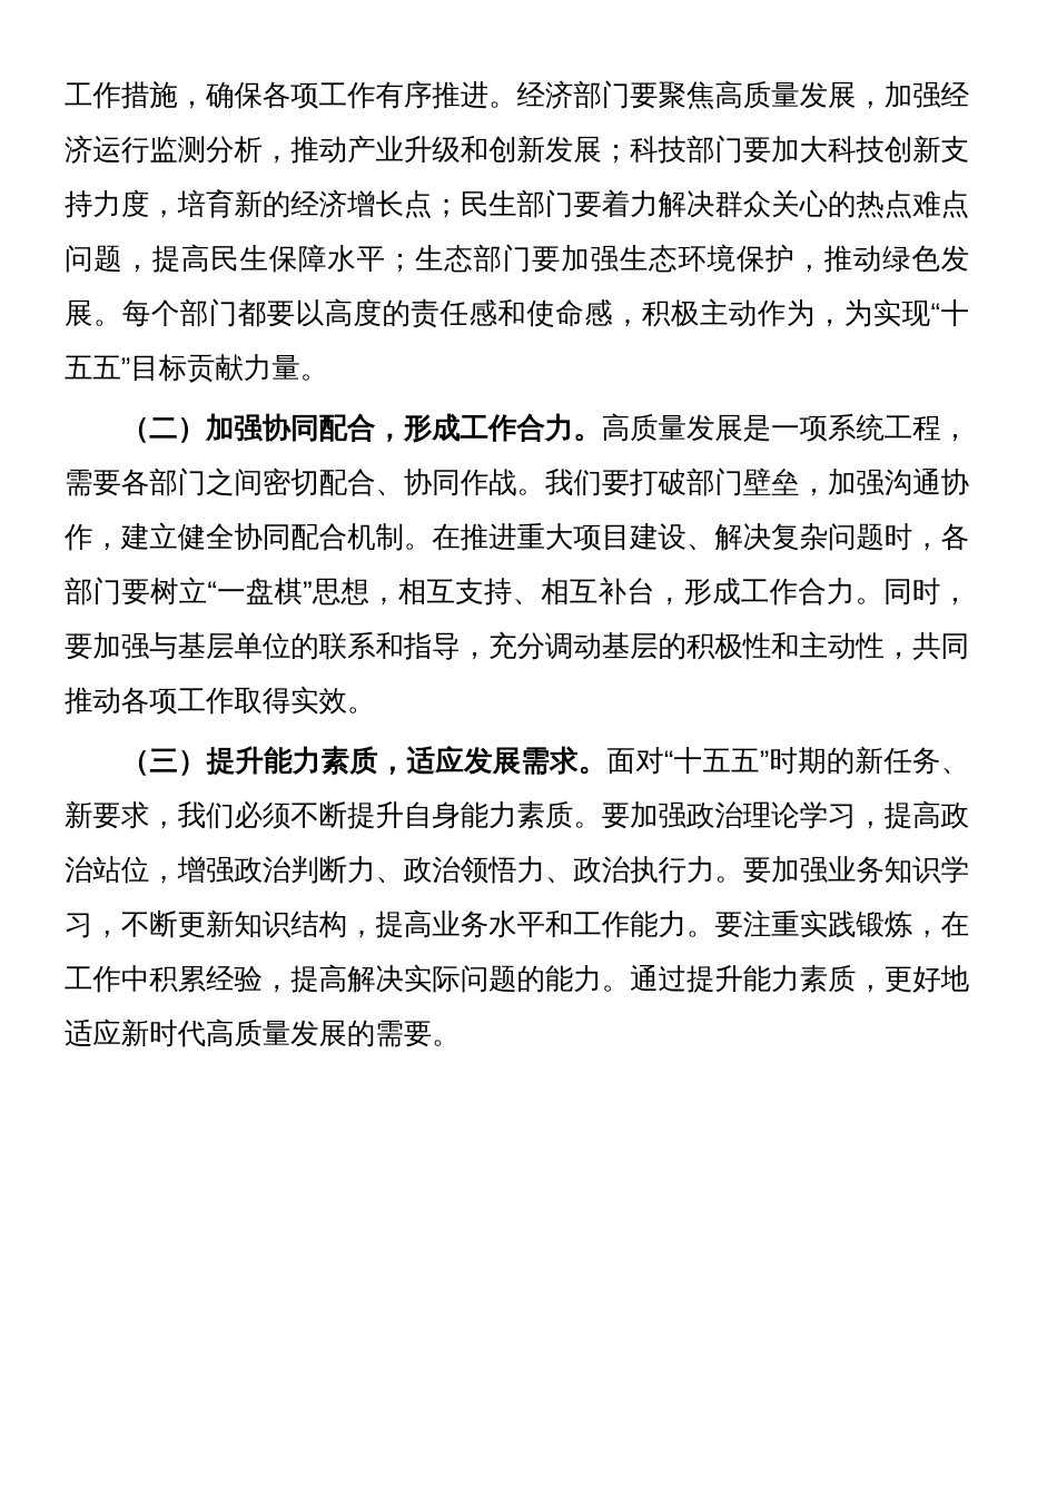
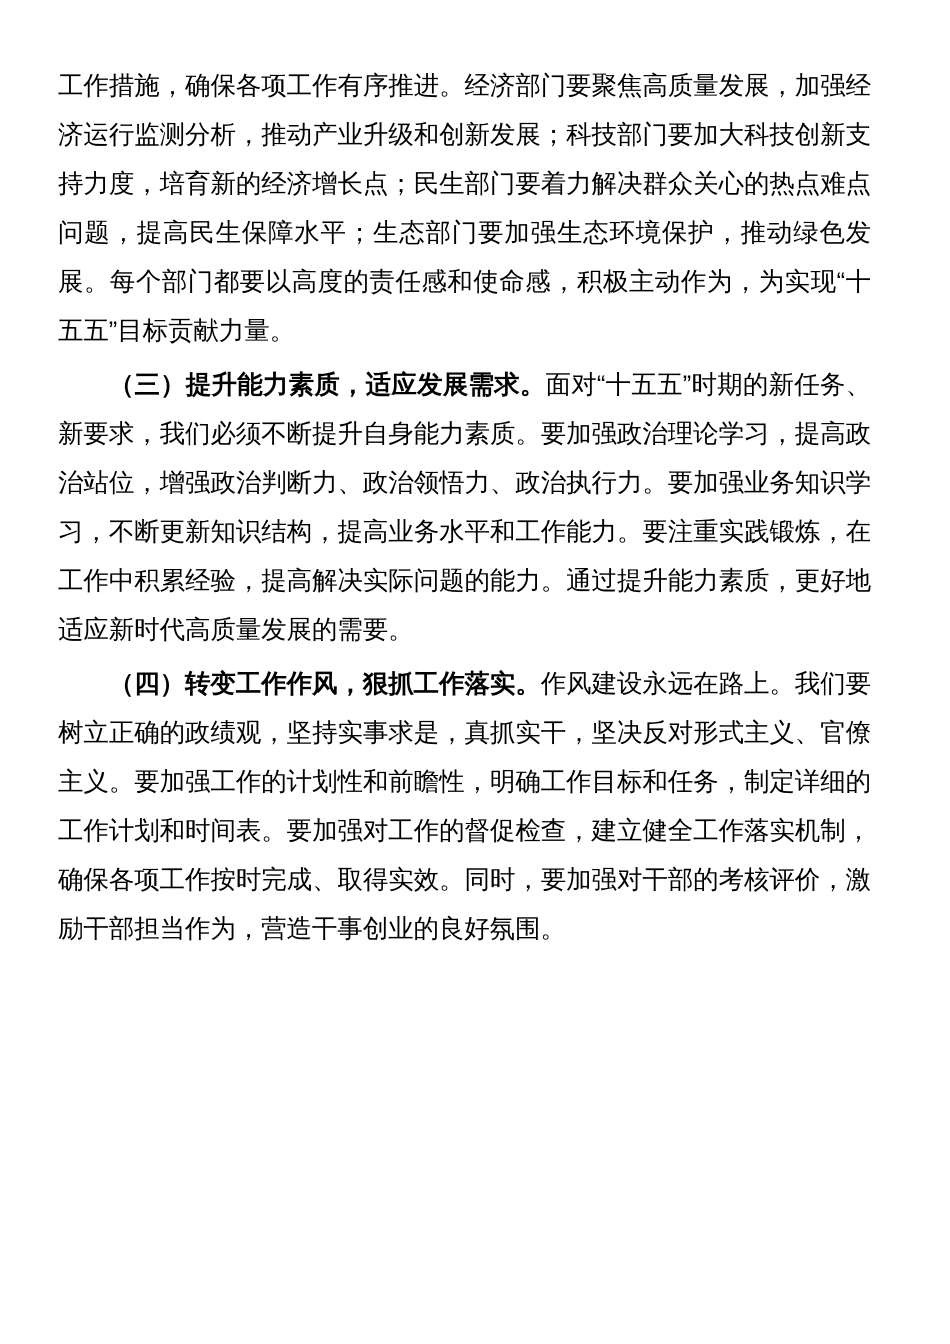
  工作措施，确保各项工作有序推进。经济部门要聚焦高质量发展，加强经济运行监测分析，推动产业升级和创新发展；科技部门要加大科技创新支持力度，培育新的经济增长点；民生部门要着力解决群众关心的热点难点问题，提高民生保障水平；生态部门要加强生态环境保护，推动绿色发展。每个部门都要以高度的责任感和使命感，积极主动作为，为实现“十五五”目标贡献力量。
- （二）加强协同配合，形成工作合力。高质量发展是一项系统工程，需要各部门之间密切配合、协同作战。我们要打破部门壁垒，加强沟通协作，建立健全协同配合机制。在推进重大项目建设、解决复杂问题时，各部门要树立“一盘棋”思想，相互支持、相互补台，形成工作合力。同时，要加强与基层单位的联系和指导，充分调动基层的积极性和主动性，共同推动各项工作取得实效。
  （三）提升能力素质，适应发展需求。面对“十五五”时期的新任务、新要求，我们必须不断提升自身能力素质。要加强政治理论学习，提高政治站位，增强政治判断力、政治领悟力、政治执行力。要加强业务知识学习，不断更新知识结构，提高业务水平和工作能力。要注重实践锻炼，在工作中积累经验，提高解决实际问题的能力。通过提升能力素质，更好地适应新时代高质量发展的需要。
+ （四）转变工作作风，狠抓工作落实。作风建设永远在路上。我们要树立正确的政绩观，坚持实事求是，真抓实干，坚决反对形式主义、官僚主义。要加强工作的计划性和前瞻性，明确工作目标和任务，制定详细的工作计划和时间表。要加强对工作的督促检查，建立健全工作落实机制，确保各项工作按时完成、取得实效。同时，要加强对干部的考核评价，激励干部担当作为，营造干事创业的良好氛围。
